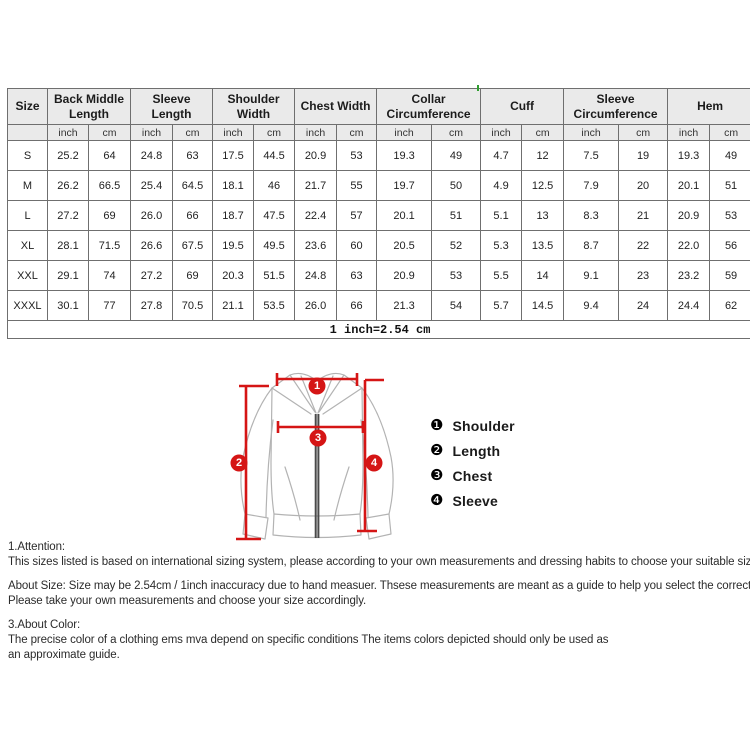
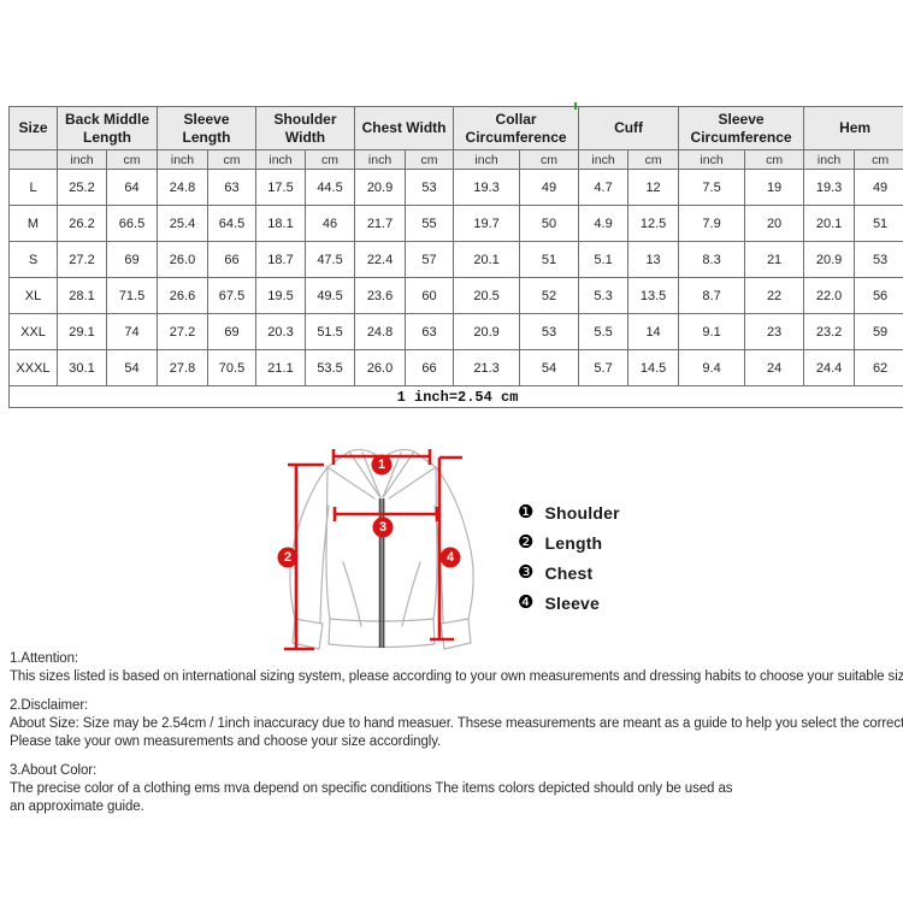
  Size	Back Middle Length	Sleeve Length	Shoulder Width	Chest Width	Collar Circumference	Cuff	Sleeve Circumference	Hem
  	inch	cm	inch	cm	inch	cm	inch	cm	inch	cm	inch	cm	inch	cm	inch	cm
- S	25.2	64	24.8	63	17.5	44.5	20.9	53	19.3	49	4.7	12	7.5	19	19.3	49
+ L	25.2	64	24.8	63	17.5	44.5	20.9	53	19.3	49	4.7	12	7.5	19	19.3	49
  M	26.2	66.5	25.4	64.5	18.1	46	21.7	55	19.7	50	4.9	12.5	7.9	20	20.1	51
- L	27.2	69	26.0	66	18.7	47.5	22.4	57	20.1	51	5.1	13	8.3	21	20.9	53
+ S	27.2	69	26.0	66	18.7	47.5	22.4	57	20.1	51	5.1	13	8.3	21	20.9	53
  XL	28.1	71.5	26.6	67.5	19.5	49.5	23.6	60	20.5	52	5.3	13.5	8.7	22	22.0	56
  XXL	29.1	74	27.2	69	20.3	51.5	24.8	63	20.9	53	5.5	14	9.1	23	23.2	59
- XXXL	30.1	77	27.8	70.5	21.1	53.5	26.0	66	21.3	54	5.7	14.5	9.4	24	24.4	62
+ XXXL	30.1	54	27.8	70.5	21.1	53.5	26.0	66	21.3	54	5.7	14.5	9.4	24	24.4	62
  1 inch=2.54 cm
  1
  2
  3
  4
  ❶
  Shoulder
  ❷
  Length
  ❸
  Chest
  ❹
  Sleeve
  1.Attention:
  This sizes listed is based on international sizing system, please according to your own measurements and dressing habits to choose your suitable siz
+ 2.Disclaimer:
  About Size: Size may be 2.54cm / 1inch inaccuracy due to hand measuer. Thsese measurements are meant as a guide to help you select the correc
  Please take your own measurements and choose your size accordingly.
  3.About Color:
  The precise color of a clothing ems mva depend on specific conditions The items colors depicted should only be used as
  an approximate guide.
